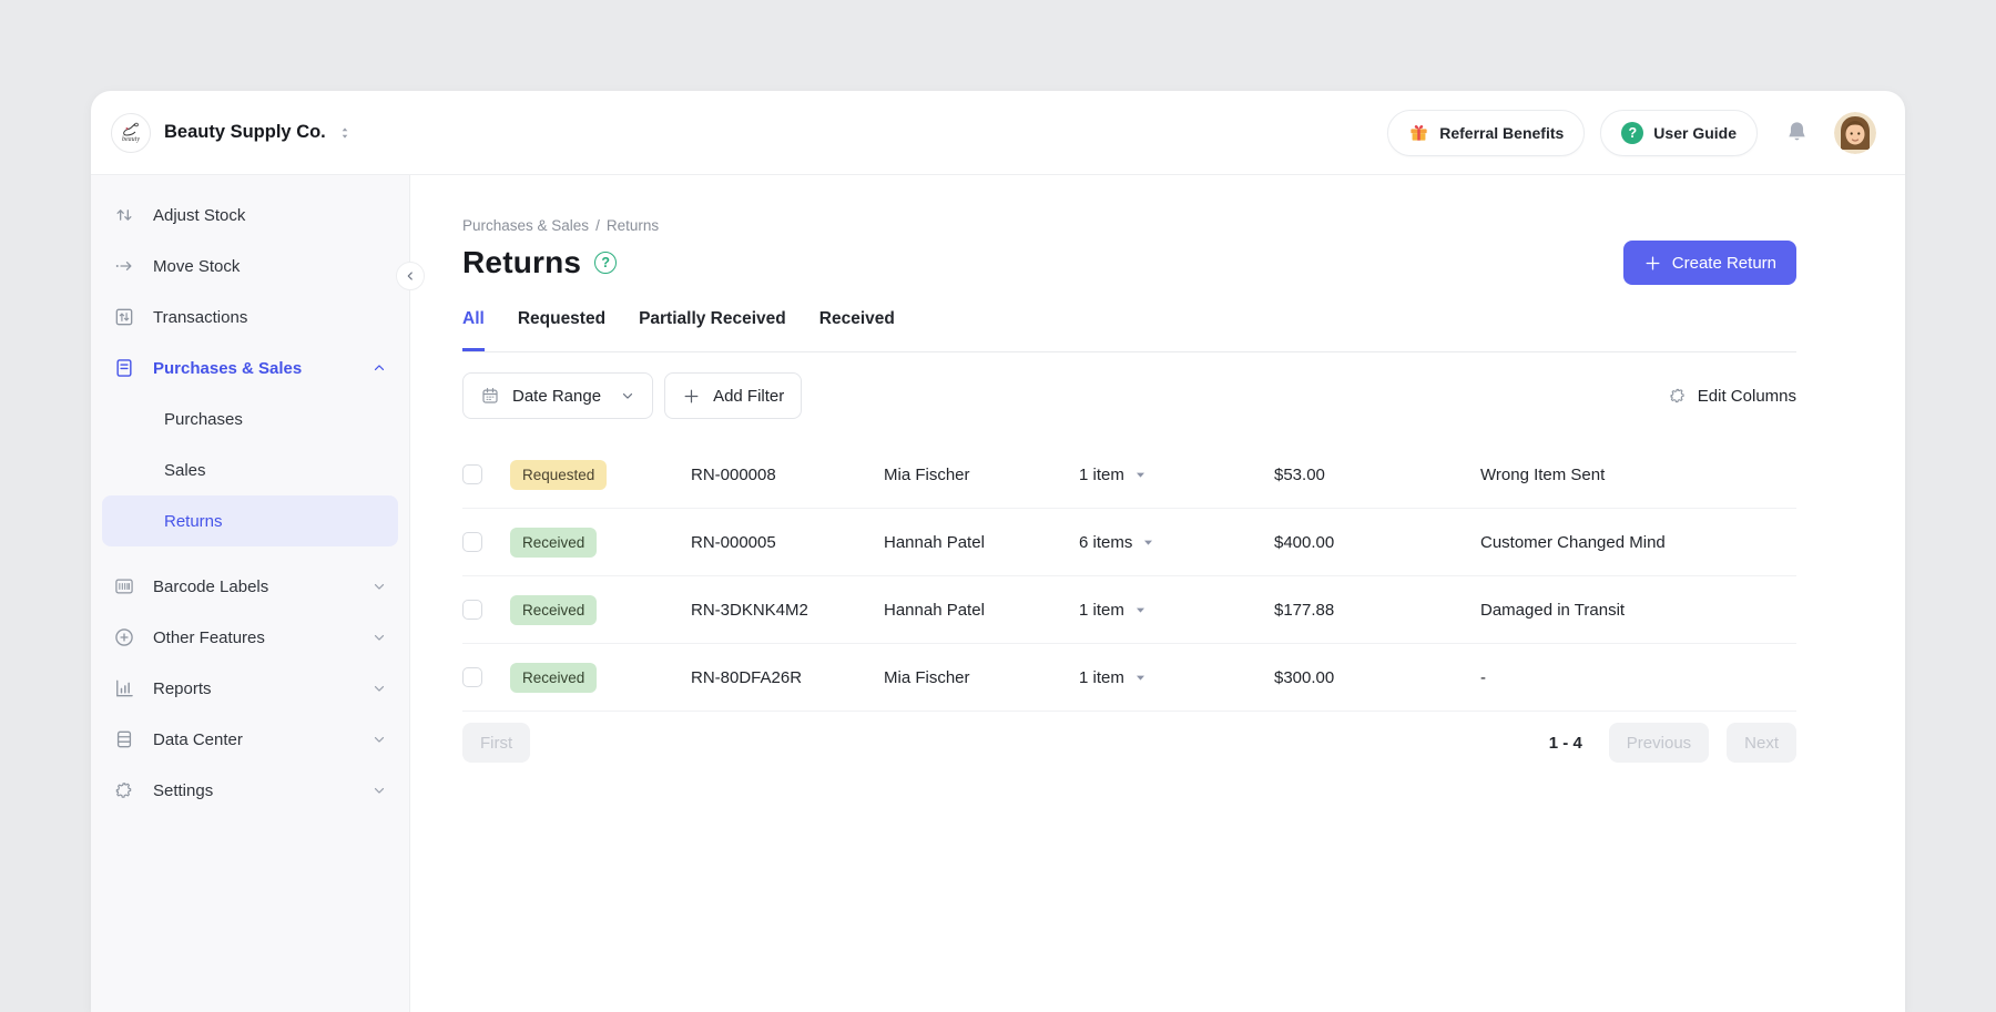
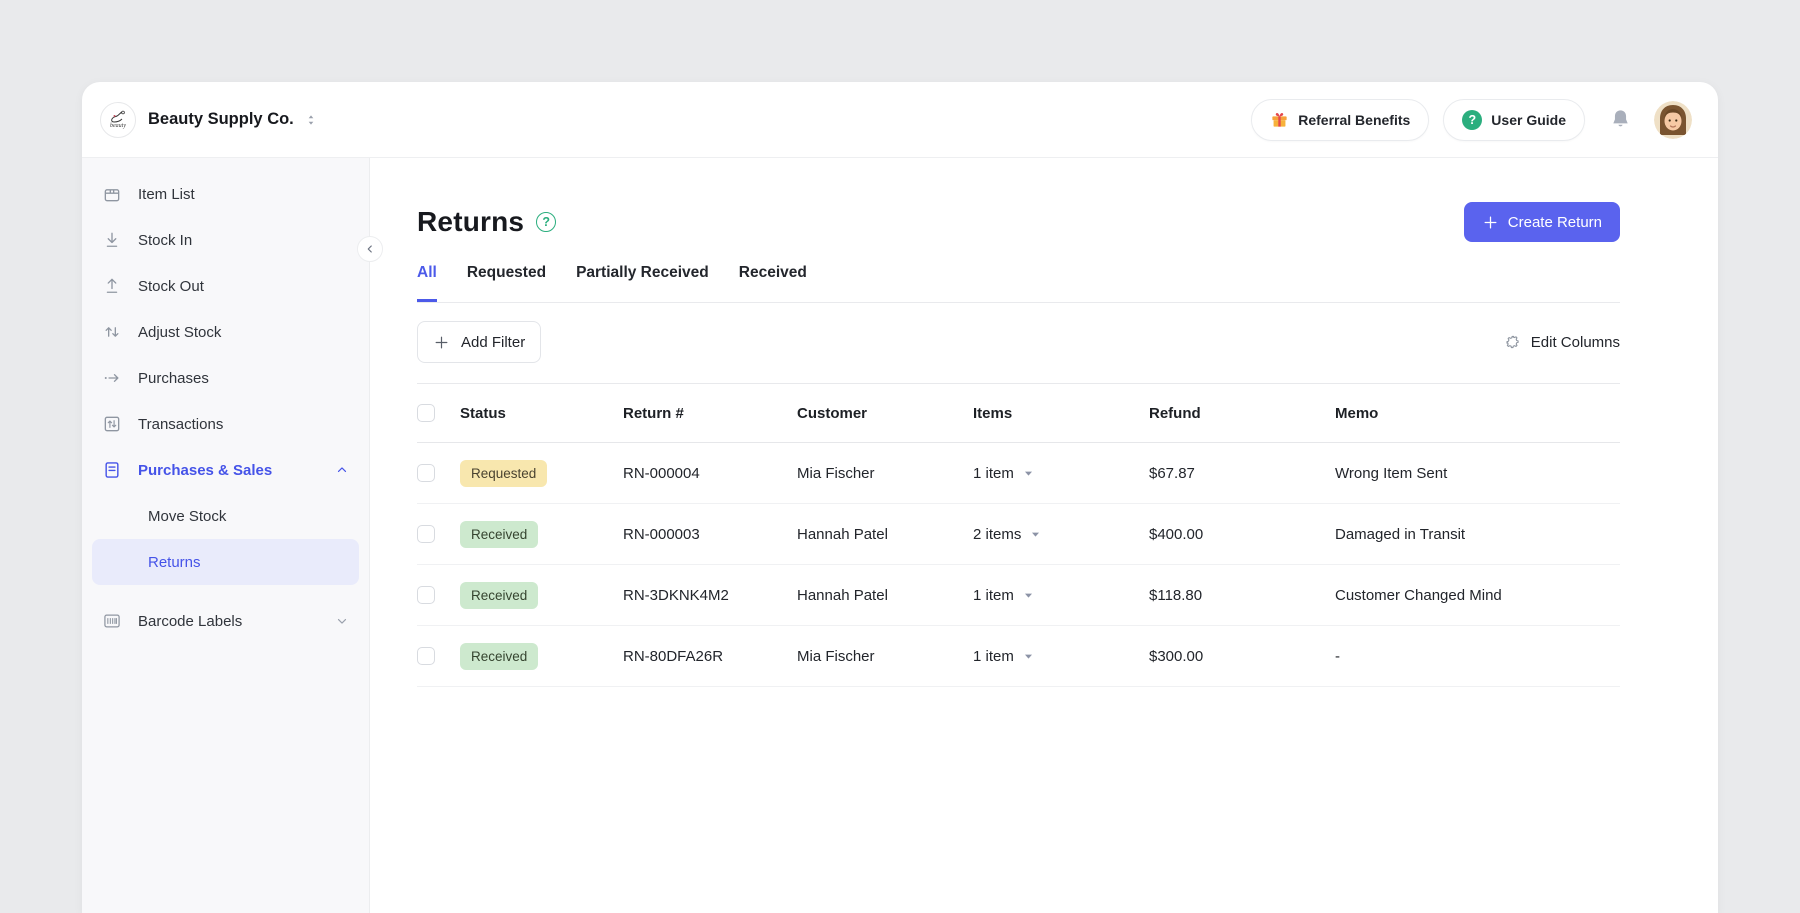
  Beauty Supply Co.
  Referral Benefits
  ?
  User Guide
+ Item List
+ Stock In
+ Stock Out
  Adjust Stock
- Move Stock
+ Purchases
  Transactions
  Purchases & Sales
- Purchases
+ Move Stock
- Sales
  Returns
  Barcode Labels
- Other Features
- Reports
- Data Center
- Settings
- Purchases & Sales / Returns
  Returns
  ?
  Create Return
  All
  Requested
  Partially Received
  Received
- Date Range
  Add Filter
  Edit Columns
+ Status
+ Return #
+ Customer
+ Items
+ Refund
+ Memo
  Requested
- RN-000008
+ RN-000004
  Mia Fischer
  1 item
- $53.00
+ $67.87
  Wrong Item Sent
  Received
- RN-000005
+ RN-000003
  Hannah Patel
- 6 items
+ 2 items
  $400.00
- Customer Changed Mind
+ Damaged in Transit
  Received
  RN-3DKNK4M2
  Hannah Patel
  1 item
- $177.88
+ $118.80
- Damaged in Transit
+ Customer Changed Mind
  Received
  RN-80DFA26R
  Mia Fischer
  1 item
  $300.00
  -
- First
- 1 - 4
- Previous
- Next
